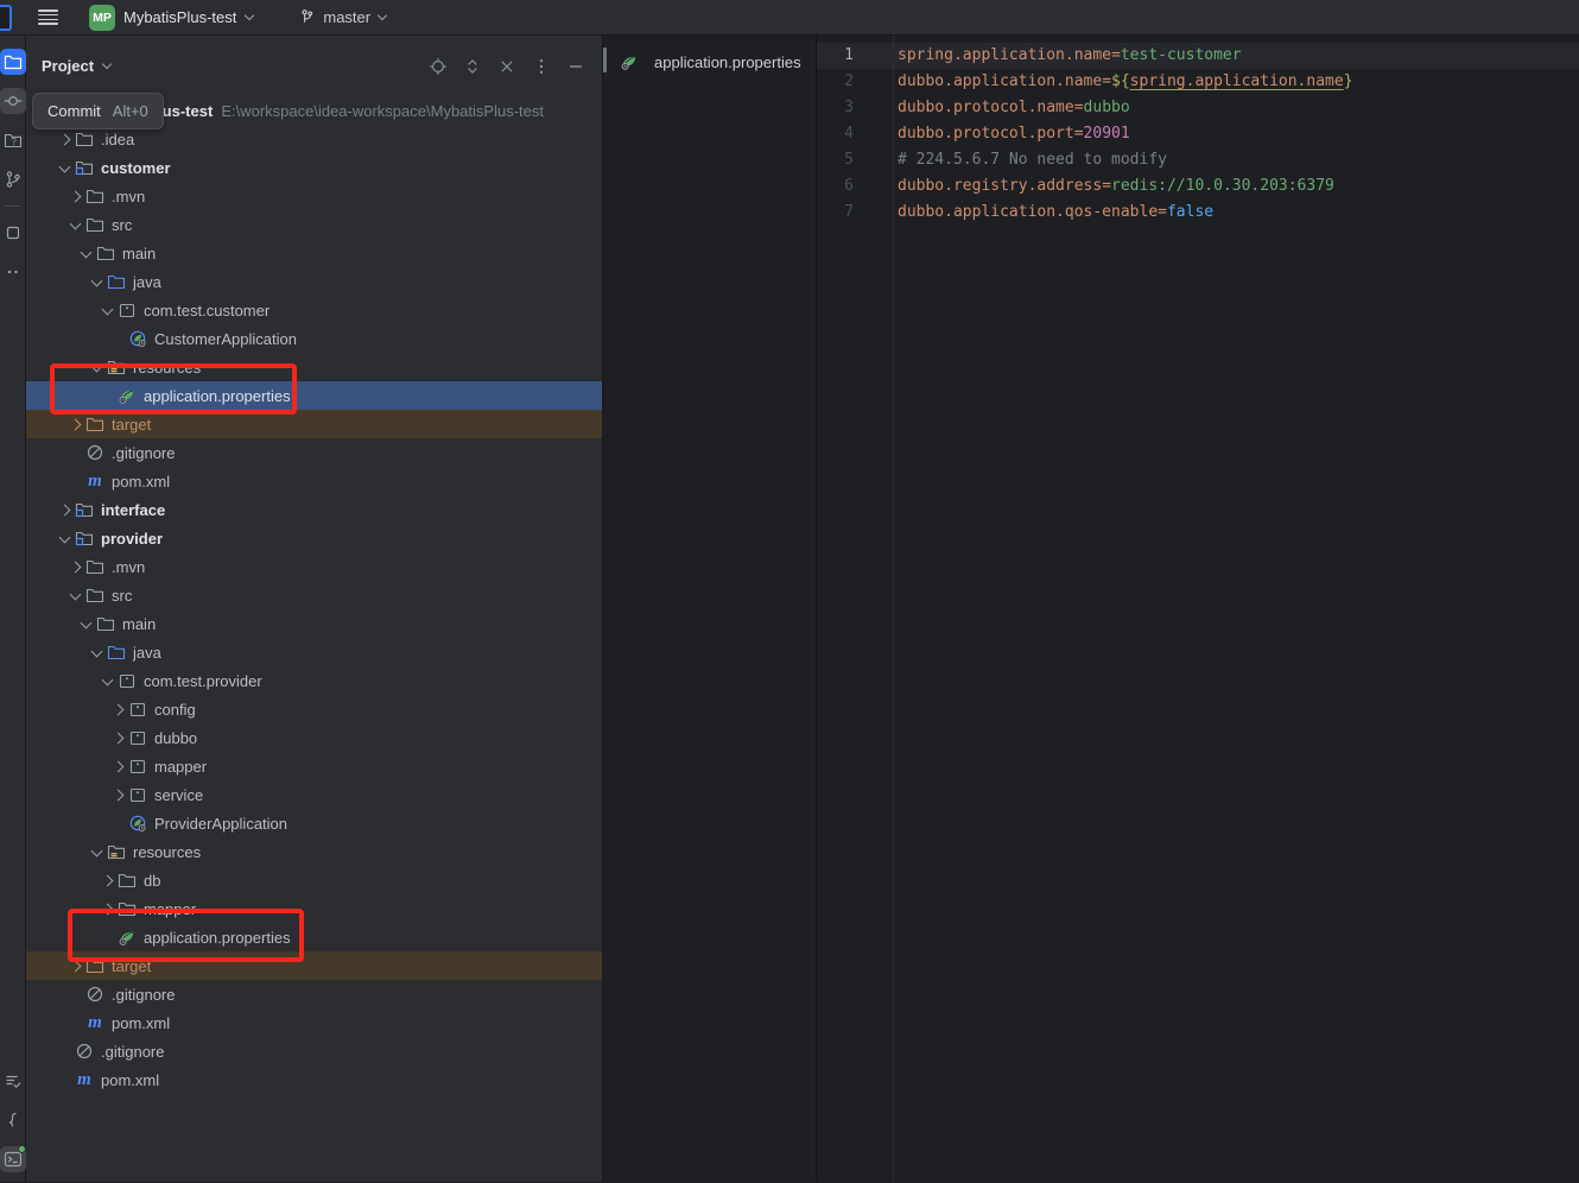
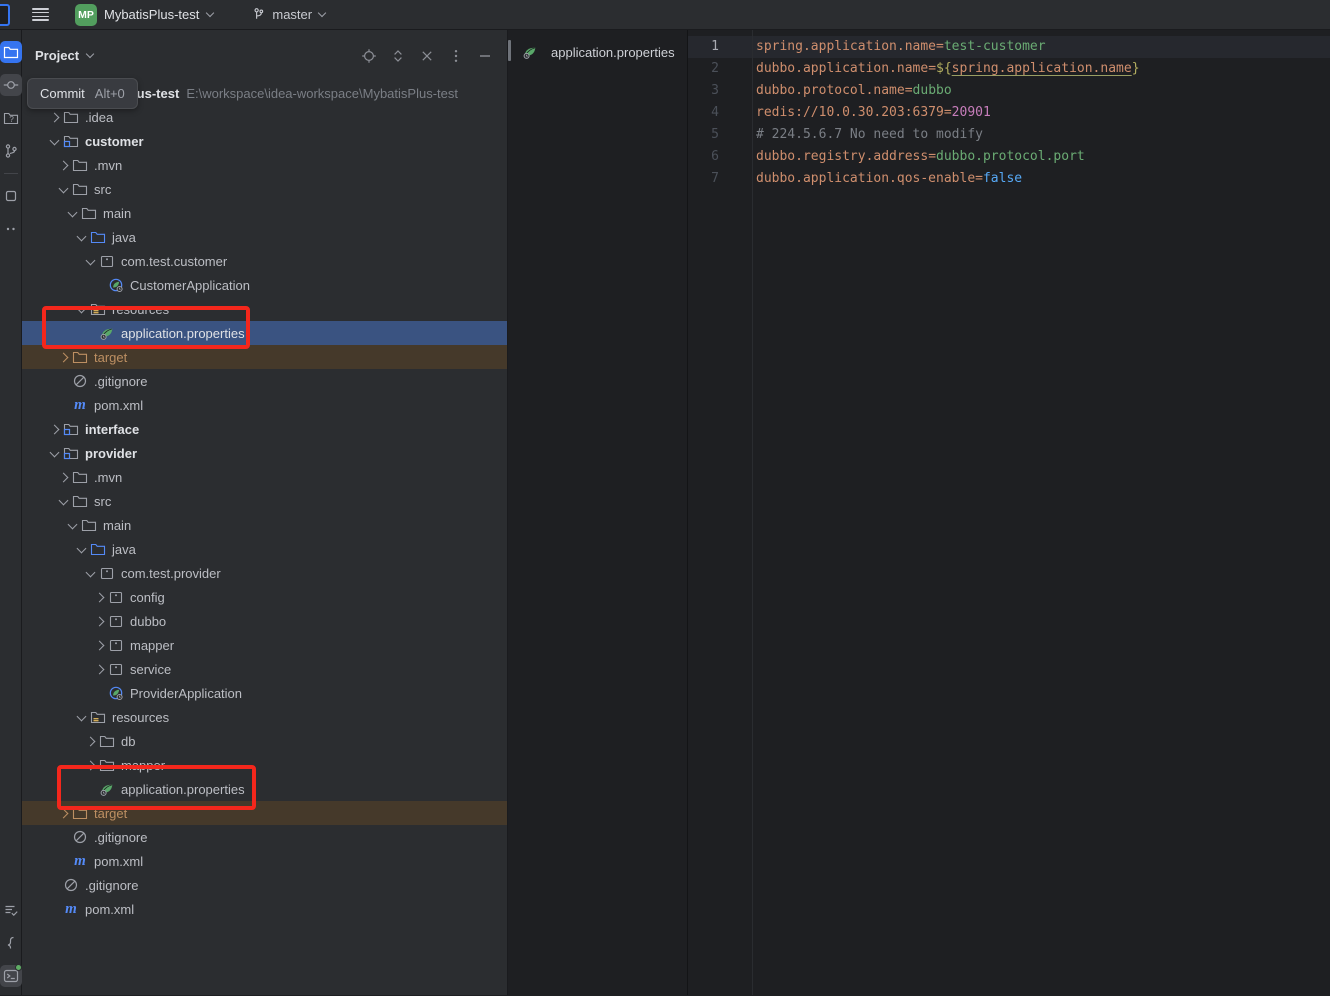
  MP
  MybatisPlus-test
  master
  ?
  Project
  E:\workspace\idea-workspace\MybatisPlus-test
  .idea
  customer
  .mvn
  src
  main
  java
  com.test.customer
  CustomerApplication
  resources
  application.properties
  target
  .gitignore
  m
  pom.xml
  interface
  provider
  .mvn
  src
  main
  java
  com.test.provider
  config
  dubbo
  mapper
  service
  ProviderApplication
  resources
  db
  mapper
  application.properties
  target
  .gitignore
  m
  pom.xml
  .gitignore
  m
  pom.xml
  Commit
  Alt+0
  application.properties
  1
  spring.application.name=test-customer
  2
  dubbo.application.name=${spring.application.name}
  3
  dubbo.protocol.name=dubbo
  4
- dubbo.protocol.port=20901
+ redis://10.0.30.203:6379=20901
  5
  # 224.5.6.7 No need to modify
  6
- dubbo.registry.address=redis://10.0.30.203:6379
+ dubbo.registry.address=dubbo.protocol.port
  7
  dubbo.application.qos-enable=false
